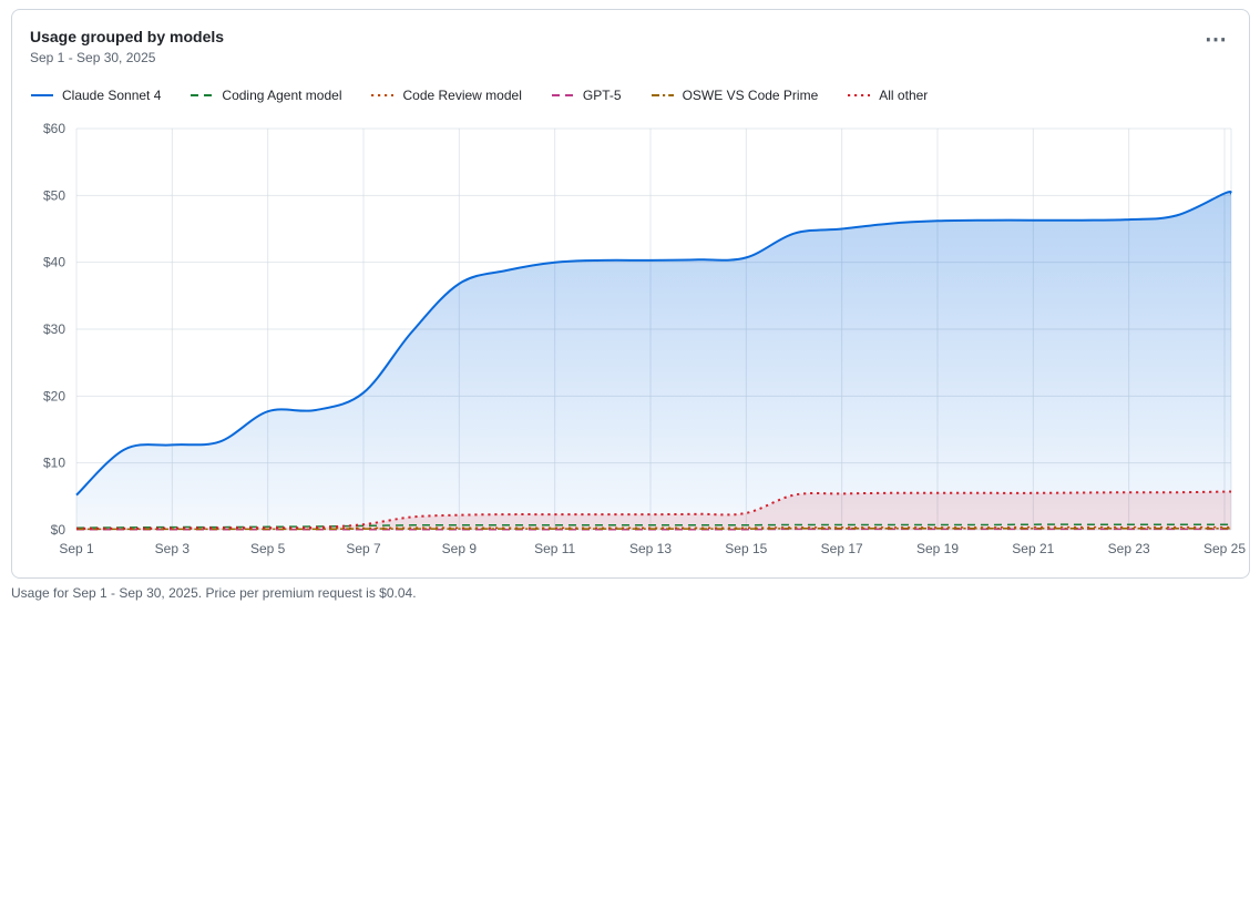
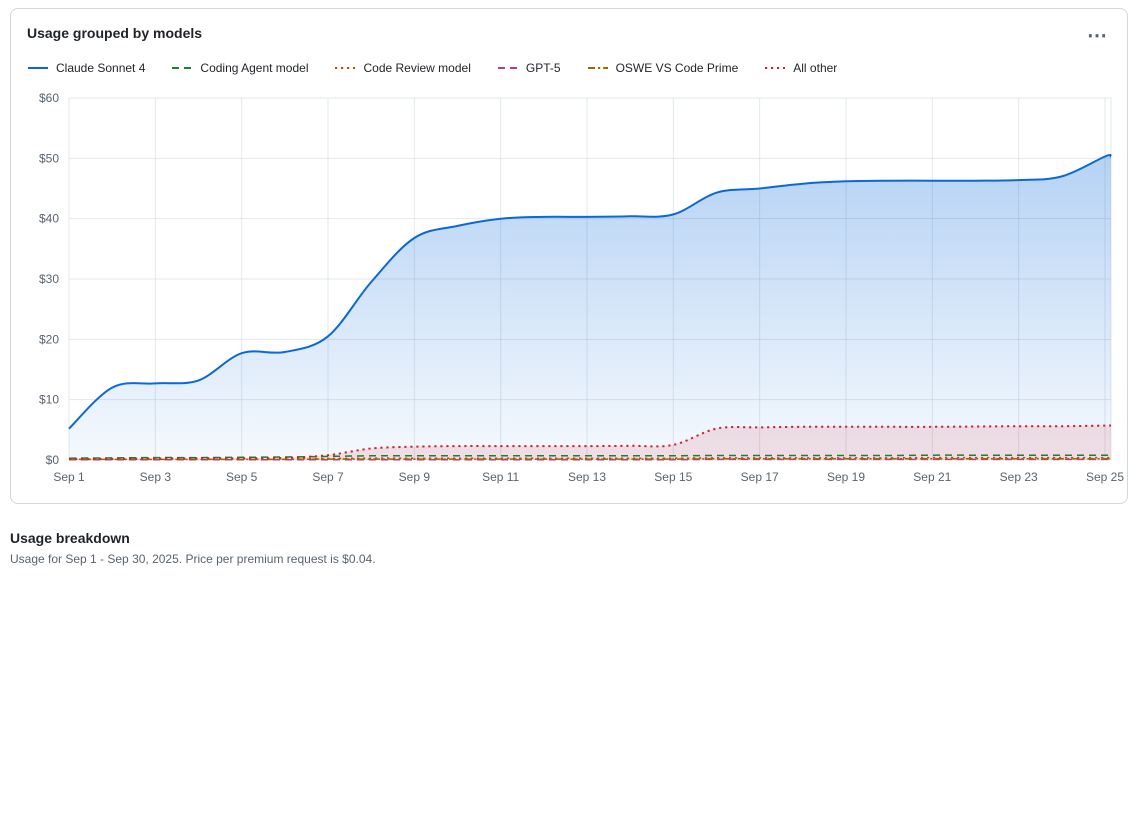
  Usage grouped by models
- Sep 1 - Sep 30, 2025
  ⋯
  Claude Sonnet 4
  Coding Agent model
  Code Review model
  GPT-5
  OSWE VS Code Prime
  All other
  $0
  $10
  $20
  $30
  $40
  $50
  $60
  Sep 1
  Sep 3
  Sep 5
  Sep 7
  Sep 9
  Sep 11
  Sep 13
  Sep 15
  Sep 17
  Sep 19
  Sep 21
  Sep 23
  Sep 25
+ Usage breakdown
  Usage for Sep 1 - Sep 30, 2025. Price per premium request is $0.04.
